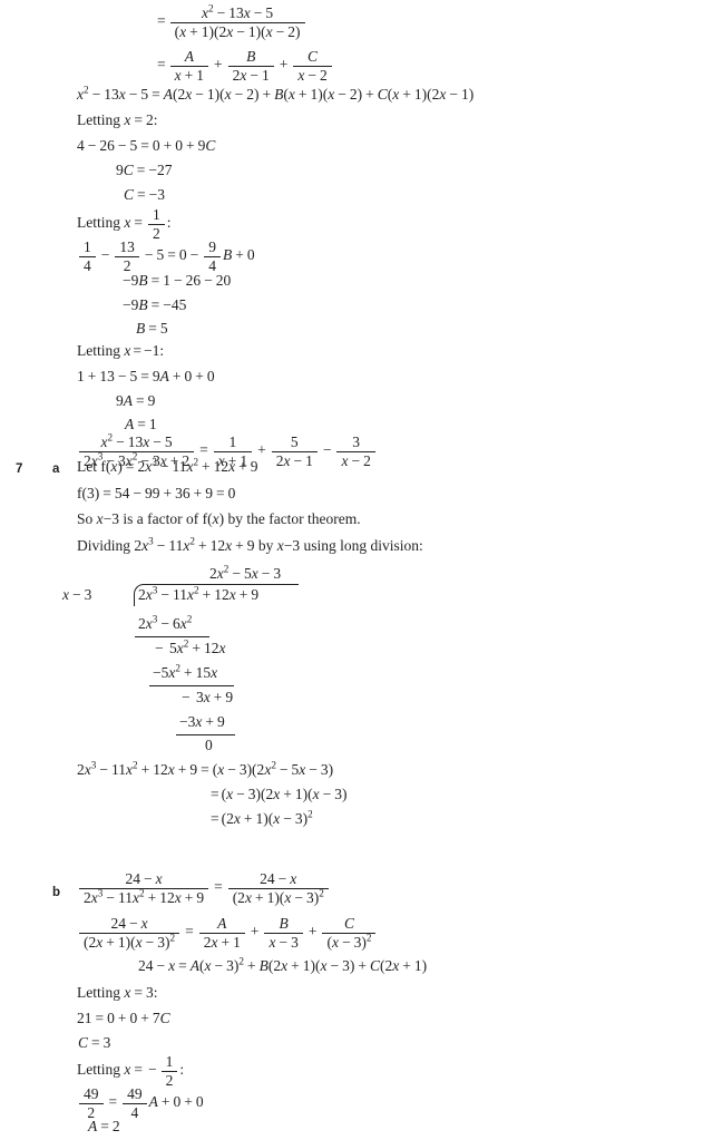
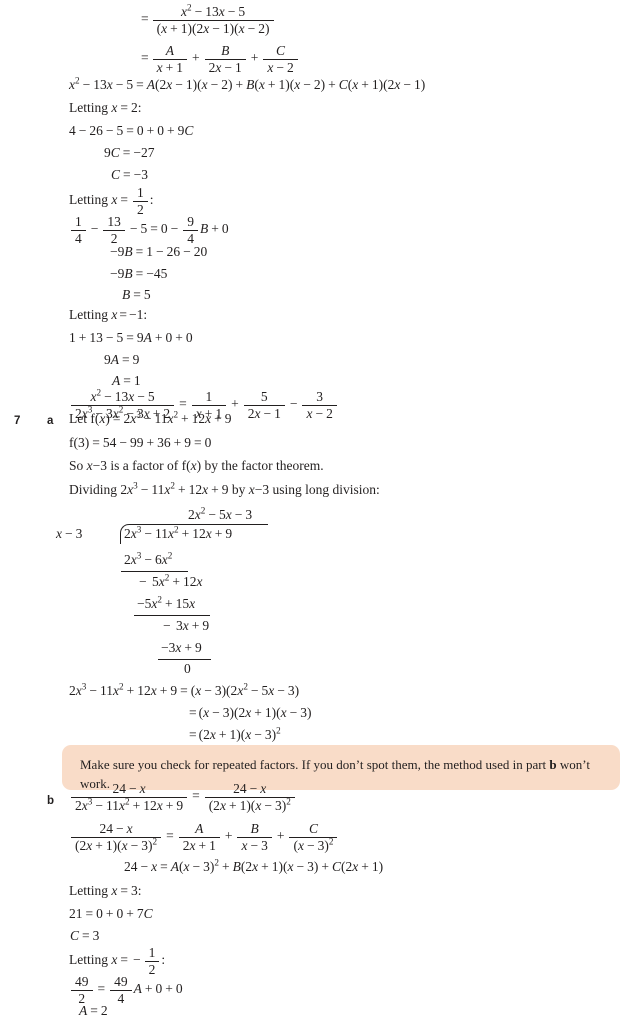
  =
  x2 − 13x − 5
  (x + 1)(2x − 1)(x − 2)
  =
  A
  x + 1
  +
  B
  2x − 1
  +
  C
  x − 2
  x2 − 13x − 5 = A(2x − 1)(x − 2) + B(x + 1)(x − 2) + C(x + 1)(2x − 1)
  Letting x = 2:
  4 − 26 − 5 = 0 + 0 + 9C
  9C = −27
  C = −3
  Letting x =
  1
  2
  :
  1
  4
  −
  13
  2
  − 5 = 0 −
  9
  4
  B + 0
  −9B = 1 − 26 − 20
  −9B = −45
  B = 5
  Letting x = −1:
  1 + 13 − 5 = 9A + 0 + 0
  9A = 9
  A = 1
  x2 − 13x − 5
  2x3 − 3x2 − 3x + 2
  =
  1
  x + 1
  +
  5
  2x − 1
  −
  3
  x − 2
  7
  a
  Let f(x) = 2x3 − 11x2 + 12x + 9
  f(3) = 54 − 99 + 36 + 9 = 0
  So x−3 is a factor of f(x) by the factor theorem.
  Dividing 2x3 − 11x2 + 12x + 9 by x−3 using long division:
  2x2 − 5x − 3
  x − 3
  2x3 − 11x2 + 12x + 9
  2x3 − 6x2
  − 5x2 + 12x
  −5x2 + 15x
  − 3x + 9
  −3x + 9
  0
  2x3 − 11x2 + 12x + 9 = (x − 3)(2x2 − 5x − 3)
  = (x − 3)(2x + 1)(x − 3)
  = (2x + 1)(x − 3)2
+ Make sure you check for repeated factors. If you don’t spot them, the method used in part b won’t work.
  b
  24 − x
  2x3 − 11x2 + 12x + 9
  =
  24 − x
  (2x + 1)(x − 3)2
  24 − x
  (2x + 1)(x − 3)2
  =
  A
  2x + 1
  +
  B
  x − 3
  +
  C
  (x − 3)2
  24 − x = A(x − 3)2 + B(2x + 1)(x − 3) + C(2x + 1)
  Letting x = 3:
  21 = 0 + 0 + 7C
  C = 3
  Letting x = −
  1
  2
  :
  49
  2
  =
  49
  4
  A + 0 + 0
  A = 2
